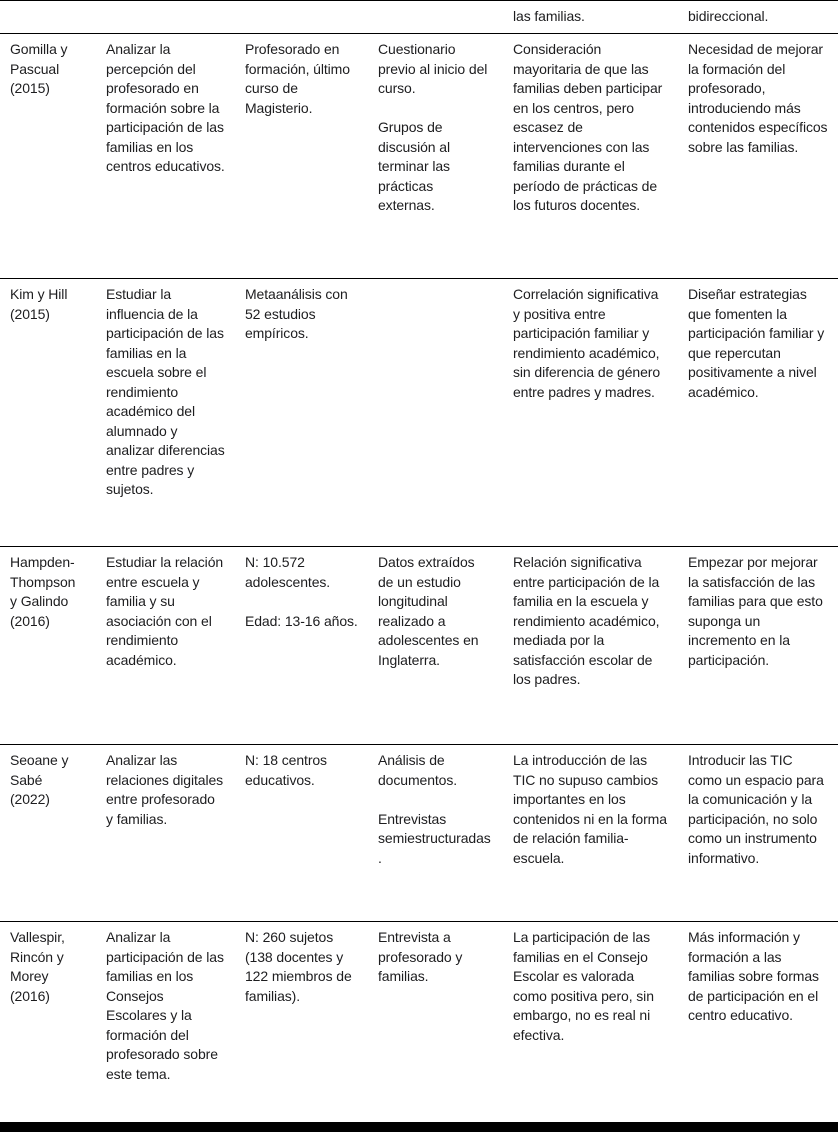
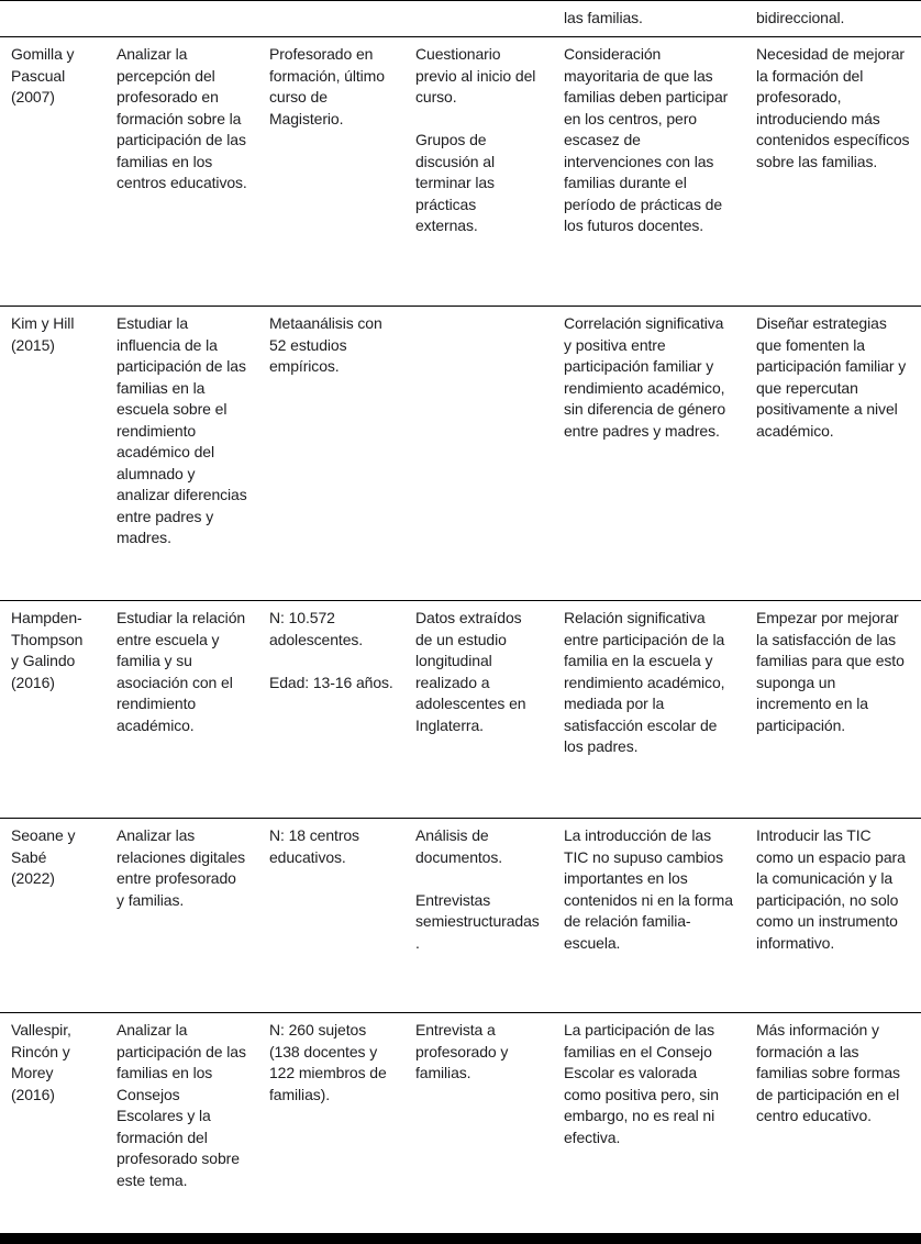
  las familias.
  bidireccional.
- Gomilla y Pascual (2015)
+ Gomilla y Pascual (2007)
  Analizar la percepción del profesorado en formación sobre la participación de las familias en los centros educativos.
  Profesorado en formación, último curso de Magisterio.
  Cuestionario previo al inicio del curso.
  Grupos de discusión al terminar las prácticas externas.
  Consideración mayoritaria de que las familias deben participar en los centros, pero escasez de intervenciones con las familias durante el período de prácticas de los futuros docentes.
  Necesidad de mejorar la formación del profesorado, introduciendo más contenidos específicos sobre las familias.
  Kim y Hill (2015)
- Estudiar la influencia de la participación de las familias en la escuela sobre el rendimiento académico del alumnado y analizar diferencias entre padres y sujetos.
+ Estudiar la influencia de la participación de las familias en la escuela sobre el rendimiento académico del alumnado y analizar diferencias entre padres y madres.
  Metaanálisis con 52 estudios empíricos.
  Correlación significativa y positiva entre participación familiar y rendimiento académico, sin diferencia de género entre padres y madres.
  Diseñar estrategias que fomenten la participación familiar y que repercutan positivamente a nivel académico.
  Hampden-Thompson y Galindo (2016)
  Estudiar la relación entre escuela y familia y su asociación con el rendimiento académico.
  N: 10.572 adolescentes.
  Edad: 13-16 años.
  Datos extraídos de un estudio longitudinal realizado a adolescentes en Inglaterra.
  Relación significativa entre participación de la familia en la escuela y rendimiento académico, mediada por la satisfacción escolar de los padres.
  Empezar por mejorar la satisfacción de las familias para que esto suponga un incremento en la participación.
  Seoane y Sabé (2022)
  Analizar las relaciones digitales entre profesorado y familias.
  N: 18 centros educativos.
  Análisis de documentos.
  Entrevistas semiestructuradas.
  La introducción de las TIC no supuso cambios importantes en los contenidos ni en la forma de relación familia-escuela.
  Introducir las TIC como un espacio para la comunicación y la participación, no solo como un instrumento informativo.
  Vallespir, Rincón y Morey (2016)
  Analizar la participación de las familias en los Consejos Escolares y la formación del profesorado sobre este tema.
  N: 260 sujetos (138 docentes y 122 miembros de familias).
  Entrevista a profesorado y familias.
  La participación de las familias en el Consejo Escolar es valorada como positiva pero, sin embargo, no es real ni efectiva.
  Más información y formación a las familias sobre formas de participación en el centro educativo.
